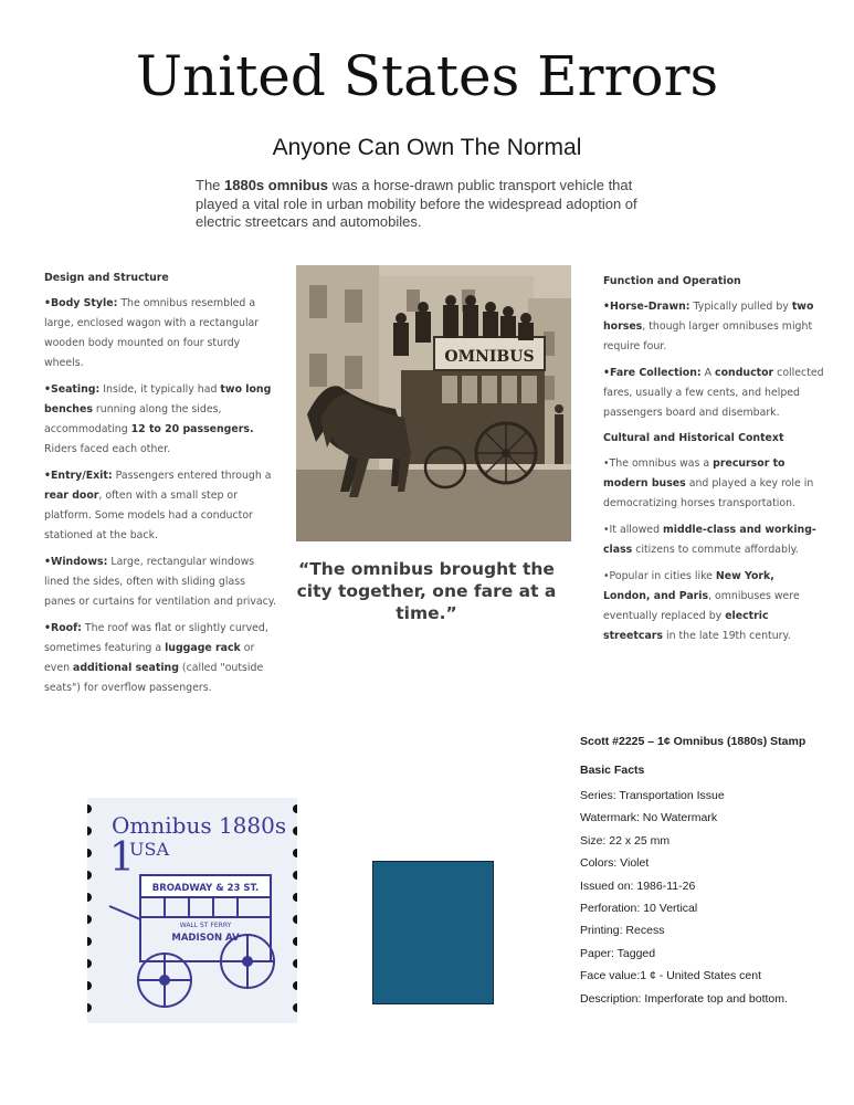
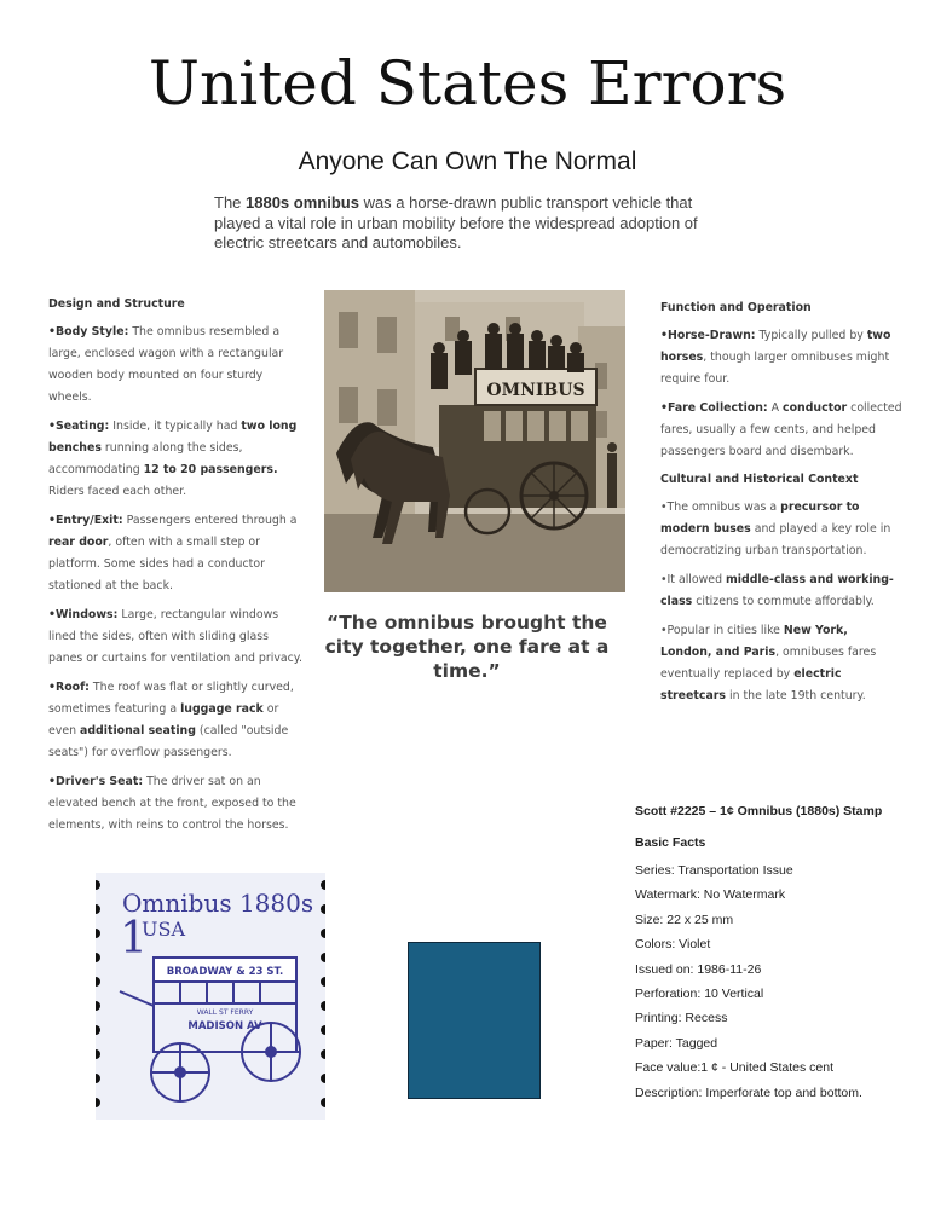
  United States Errors
  Anyone Can Own The Normal
  The 1880s omnibus was a horse-drawn public transport vehicle that played a vital role in urban mobility before the widespread adoption of electric streetcars and automobiles.
  Design and Structure
  •Body Style: The omnibus resembled a large, enclosed wagon with a rectangular wooden body mounted on four sturdy wheels.
  •Seating: Inside, it typically had two long benches running along the sides, accommodating 12 to 20 passengers. Riders faced each other.
- •Entry/Exit: Passengers entered through a rear door, often with a small step or platform. Some models had a conductor stationed at the back.
+ •Entry/Exit: Passengers entered through a rear door, often with a small step or platform. Some sides had a conductor stationed at the back.
  •Windows: Large, rectangular windows lined the sides, often with sliding glass panes or curtains for ventilation and privacy.
  •Roof: The roof was flat or slightly curved, sometimes featuring a luggage rack or even additional seating (called "outside seats") for overflow passengers.
+ •Driver's Seat: The driver sat on an elevated bench at the front, exposed to the elements, with reins to control the horses.
  OMNIBUS
  “The omnibus brought the city together, one fare at a time.”
  Function and Operation
  •Horse-Drawn: Typically pulled by two horses, though larger omnibuses might require four.
  •Fare Collection: A conductor collected fares, usually a few cents, and helped passengers board and disembark.
  Cultural and Historical Context
- •The omnibus was a precursor to modern buses and played a key role in democratizing horses transportation.
+ •The omnibus was a precursor to modern buses and played a key role in democratizing urban transportation.
  •It allowed middle-class and working-class citizens to commute affordably.
- •Popular in cities like New York, London, and Paris, omnibuses were eventually replaced by electric streetcars in the late 19th century.
+ •Popular in cities like New York, London, and Paris, omnibuses fares eventually replaced by electric streetcars in the late 19th century.
  Scott #2225 – 1¢ Omnibus (1880s) Stamp
  Basic Facts
  Series: Transportation Issue
  Watermark: No Watermark
  Size: 22 x 25 mm
  Colors: Violet
  Issued on: 1986-11-26
  Perforation: 10 Vertical
  Printing: Recess
  Paper: Tagged
  Face value:1 ¢ - United States cent
  Description: Imperforate top and bottom.
  Omnibus 1880s
  1
  USA
  BROADWAY & 23 ST.
  MADISON AV
